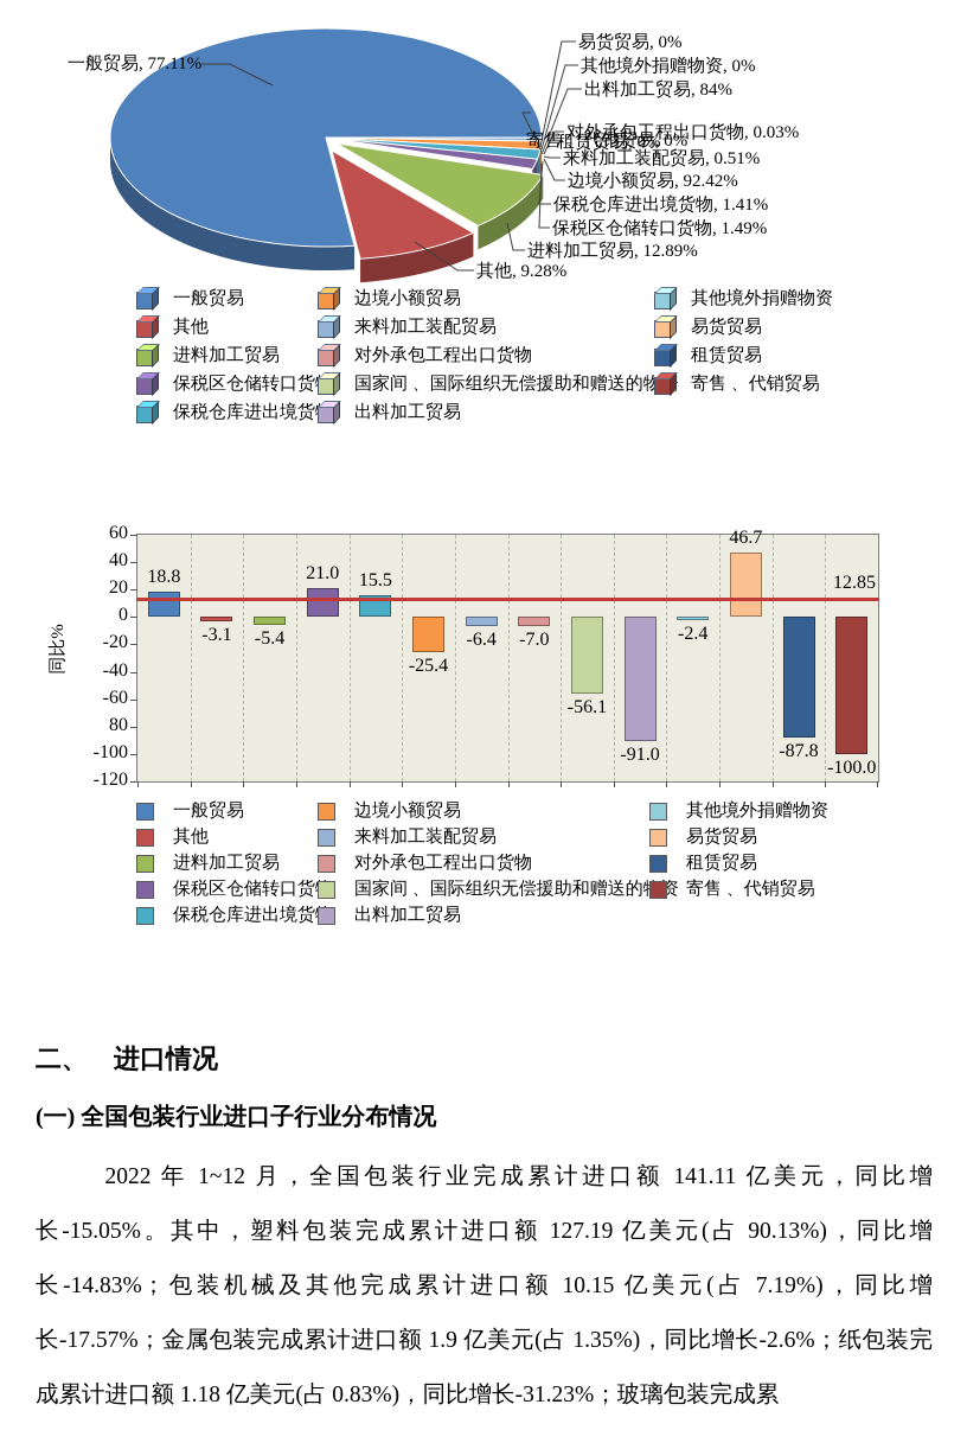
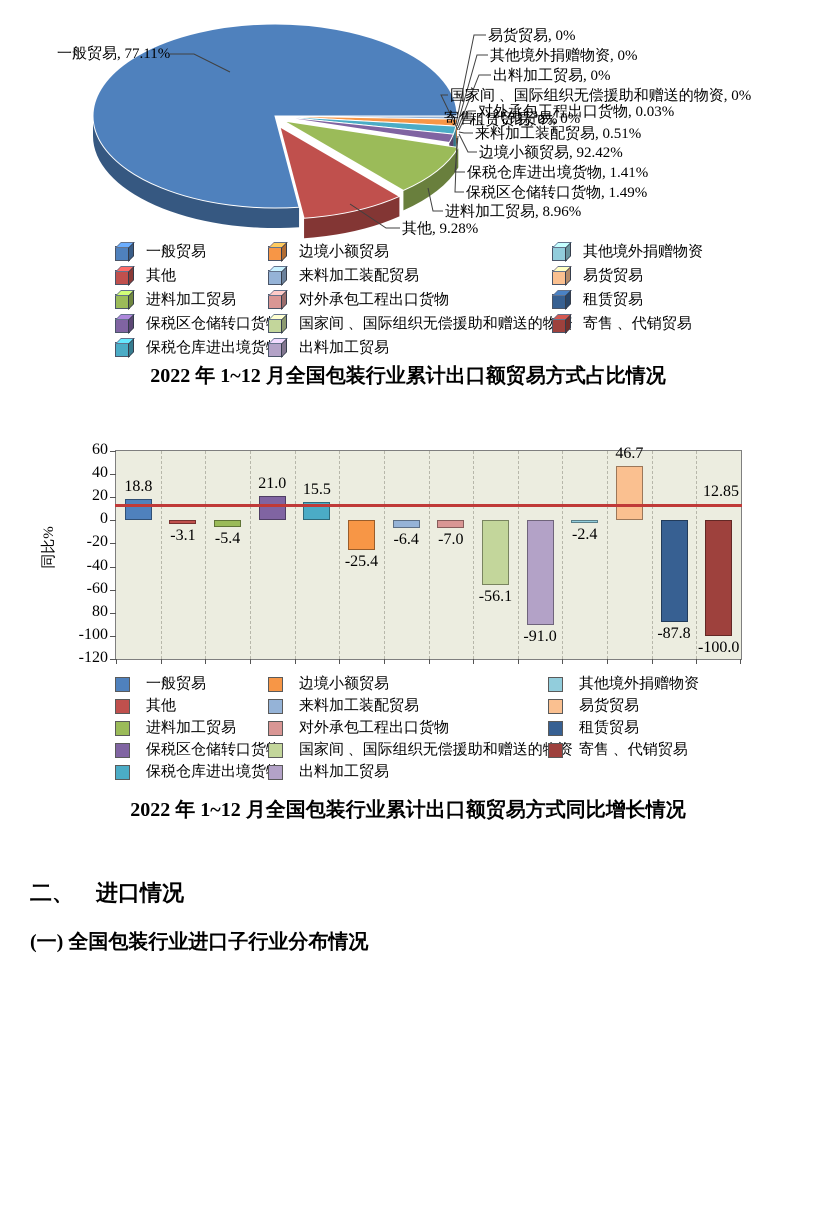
  一般贸易, 77.11%
  易货贸易, 0%
  其他境外捐赠物资, 0%
- 出料加工贸易, 84%
+ 出料加工贸易, 0%
+ 国家间 、国际组织无偿援助和赠送的物资, 0%
  对外承包工程出口货物, 0.03%
  寄售 、代销贸易, 0%
  租赁贸易, 0%
  来料加工装配贸易, 0.51%
  边境小额贸易, 92.42%
  保税仓库进出境货物, 1.41%
  保税区仓储转口货物, 1.49%
- 进料加工贸易, 12.89%
+ 进料加工贸易, 8.96%
  其他, 9.28%
  一般贸易
  其他
  进料加工贸易
  保税区仓储转口货
  保税仓库进出境货
  边境小额贸易
  来料加工装配贸易
  对外承包工程出口货物
  国家间 、国际组织无偿援助和赠送的物
  出料加工贸易
  其他境外捐赠物资
  易货贸易
  租赁贸易
  寄售 、代销贸易
+ 2022 年 1~12 月全国包装行业累计出口额贸易方式占比情况
  12.85
  18.8
  -3.1
  -5.4
  21.0
  15.5
  -25.4
  -6.4
  -7.0
  -56.1
  -91.0
  -2.4
  46.7
  -87.8
  -100.0
  60
  40
  20
  0
  -20
  -40
  -60
  80
  -100
  -120
  一般贸易
  其他
  进料加工贸易
  保税区仓储转口货
  保税仓库进出境货
  边境小额贸易
  来料加工装配贸易
  对外承包工程出口货物
  国家间 、国际组织无偿援助和赠送的资
  出料加工贸易
  其他境外捐赠物资
  易货贸易
  租赁贸易
  寄售 、代销贸易
+ 2022 年 1~12 月全国包装行业累计出口额贸易方式同比增长情况
  二、 进口情况
  (一) 全国包装行业进口子行业分布情况
- 2022 年 1~12 月，全国包装行业完成累计进口额 141.11 亿美元，同比增长-15.05%。其中，塑料包装完成累计进口额 127.19 亿美元(占 90.13%)，同比增长-14.83%；包装机械及其他完成累计进口额 10.15 亿美元(占 7.19%)，同比增长-17.57%；金属包装完成累计进口额 1.9 亿美元(占 1.35%)，同比增长-2.6%；纸包装完成累计进口额 1.18 亿美元(占 0.83%)，同比增长-31.23%；玻璃包装完成累
